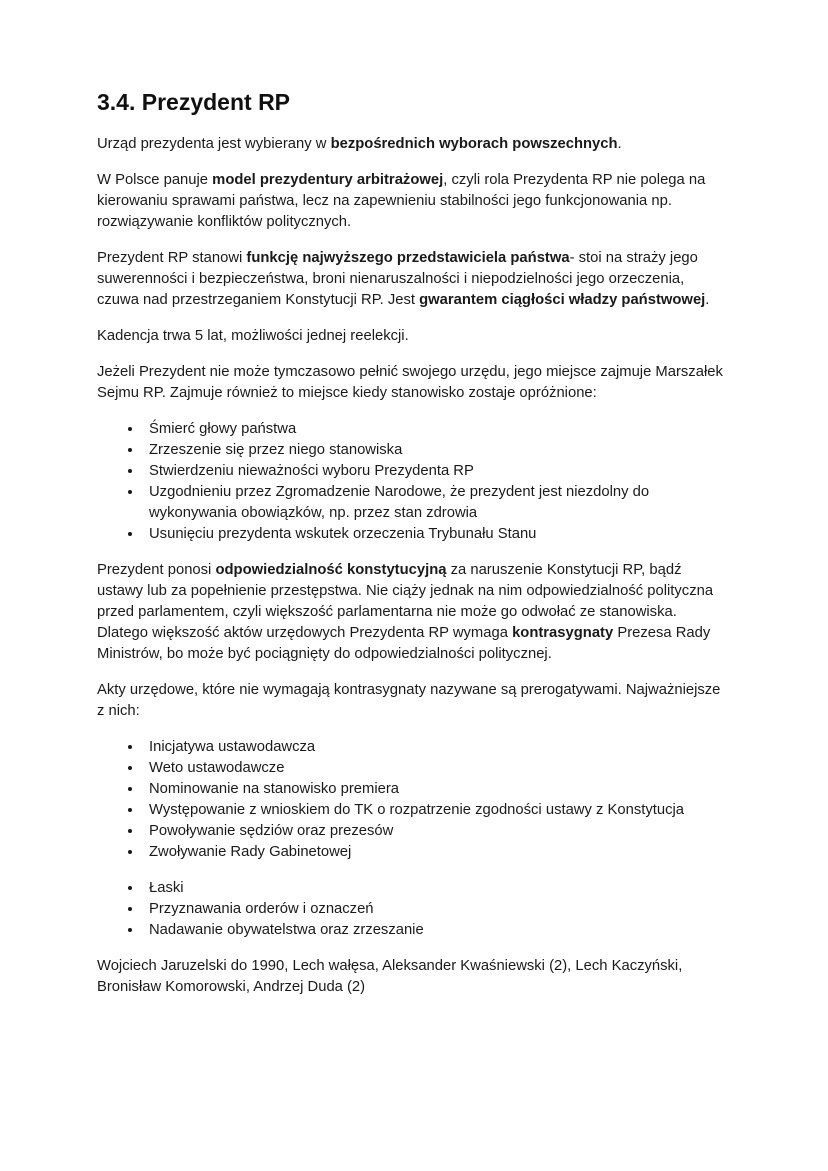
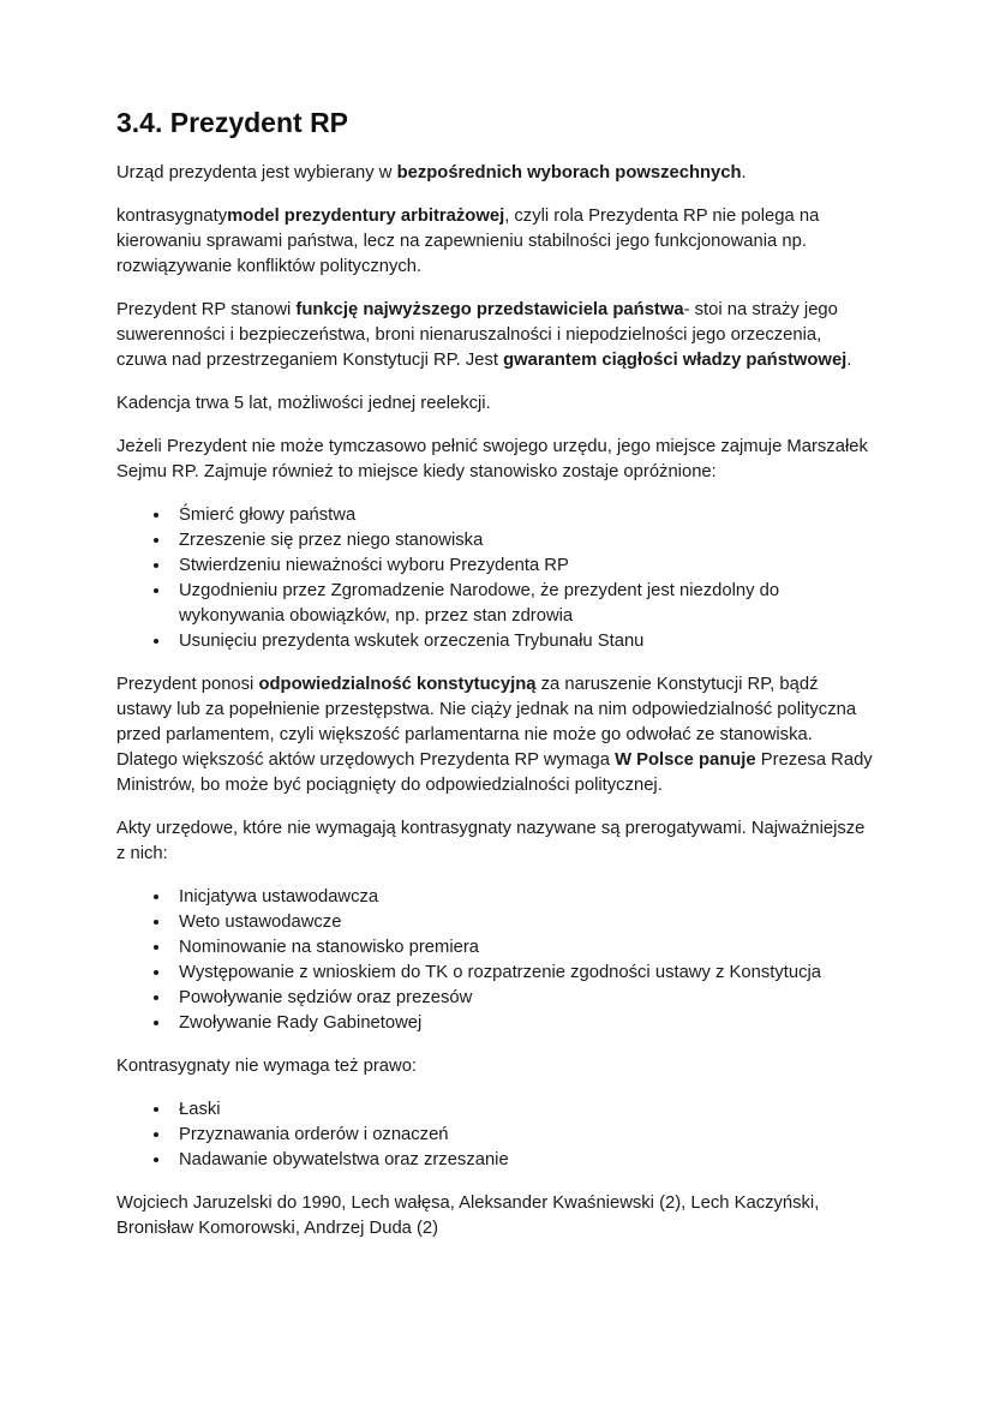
  3.4. Prezydent RP
  Urząd prezydenta jest wybierany w bezpośrednich wyborach powszechnych.
- W Polsce panuje model prezydentury arbitrażowej, czyli rola Prezydenta RP nie polega na kierowaniu sprawami państwa, lecz na zapewnieniu stabilności jego funkcjonowania np. rozwiązywanie konfliktów politycznych.
+ kontrasygnatymodel prezydentury arbitrażowej, czyli rola Prezydenta RP nie polega na kierowaniu sprawami państwa, lecz na zapewnieniu stabilności jego funkcjonowania np. rozwiązywanie konfliktów politycznych.
  Prezydent RP stanowi funkcję najwyższego przedstawiciela państwa- stoi na straży jego suwerenności i bezpieczeństwa, broni nienaruszalności i niepodzielności jego orzeczenia, czuwa nad przestrzeganiem Konstytucji RP. Jest gwarantem ciągłości władzy państwowej.
  Kadencja trwa 5 lat, możliwości jednej reelekcji.
  Jeżeli Prezydent nie może tymczasowo pełnić swojego urzędu, jego miejsce zajmuje Marszałek Sejmu RP. Zajmuje również to miejsce kiedy stanowisko zostaje opróżnione:
  Śmierć głowy państwa
  Zrzeszenie się przez niego stanowiska
  Stwierdzeniu nieważności wyboru Prezydenta RP
  Uzgodnieniu przez Zgromadzenie Narodowe, że prezydent jest niezdolny do wykonywania obowiązków, np. przez stan zdrowia
  Usunięciu prezydenta wskutek orzeczenia Trybunału Stanu
- Prezydent ponosi odpowiedzialność konstytucyjną za naruszenie Konstytucji RP, bądź ustawy lub za popełnienie przestępstwa. Nie ciąży jednak na nim odpowiedzialność polityczna przed parlamentem, czyli większość parlamentarna nie może go odwołać ze stanowiska. Dlatego większość aktów urzędowych Prezydenta RP wymaga kontrasygnaty Prezesa Rady Ministrów, bo może być pociągnięty do odpowiedzialności politycznej.
+ Prezydent ponosi odpowiedzialność konstytucyjną za naruszenie Konstytucji RP, bądź ustawy lub za popełnienie przestępstwa. Nie ciąży jednak na nim odpowiedzialność polityczna przed parlamentem, czyli większość parlamentarna nie może go odwołać ze stanowiska. Dlatego większość aktów urzędowych Prezydenta RP wymaga W Polsce panuje Prezesa Rady Ministrów, bo może być pociągnięty do odpowiedzialności politycznej.
  Akty urzędowe, które nie wymagają kontrasygnaty nazywane są prerogatywami. Najważniejsze z nich:
  Inicjatywa ustawodawcza
  Weto ustawodawcze
  Nominowanie na stanowisko premiera
  Występowanie z wnioskiem do TK o rozpatrzenie zgodności ustawy z Konstytucja
  Powoływanie sędziów oraz prezesów
  Zwoływanie Rady Gabinetowej
+ Kontrasygnaty nie wymaga też prawo:
  Łaski
  Przyznawania orderów i oznaczeń
  Nadawanie obywatelstwa oraz zrzeszanie
  Wojciech Jaruzelski do 1990, Lech wałęsa, Aleksander Kwaśniewski (2), Lech Kaczyński, Bronisław Komorowski, Andrzej Duda (2)
